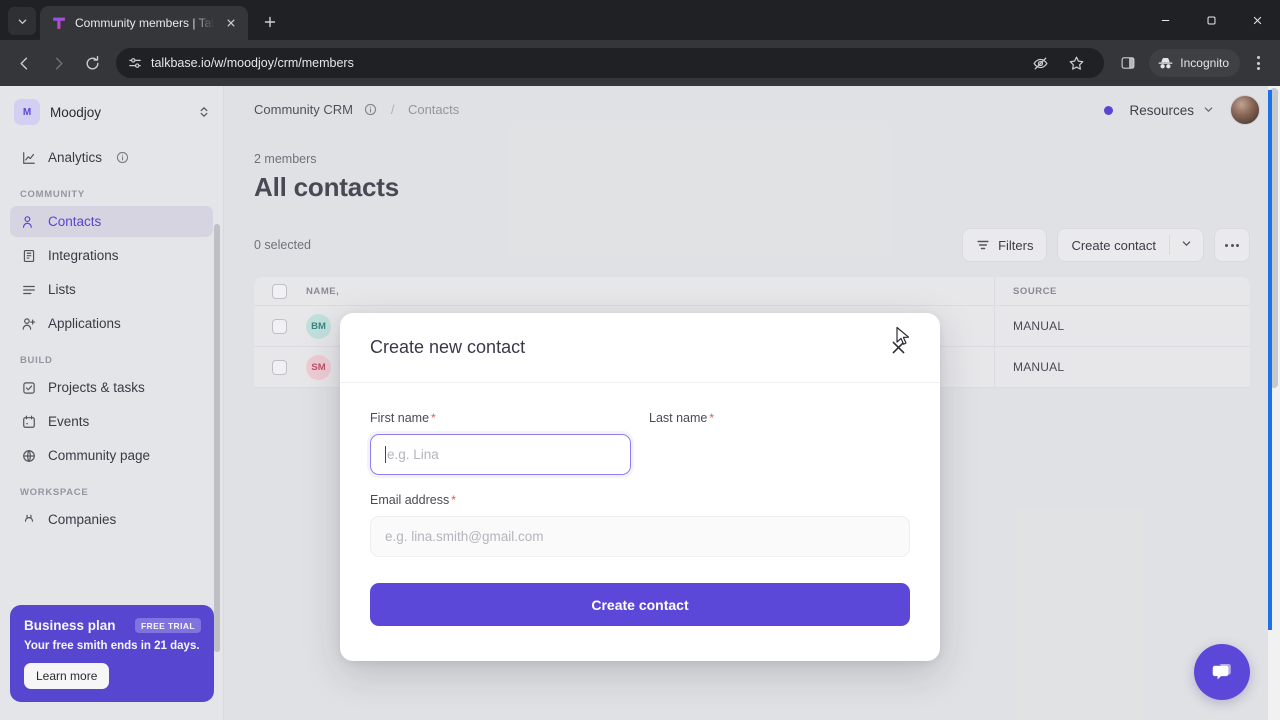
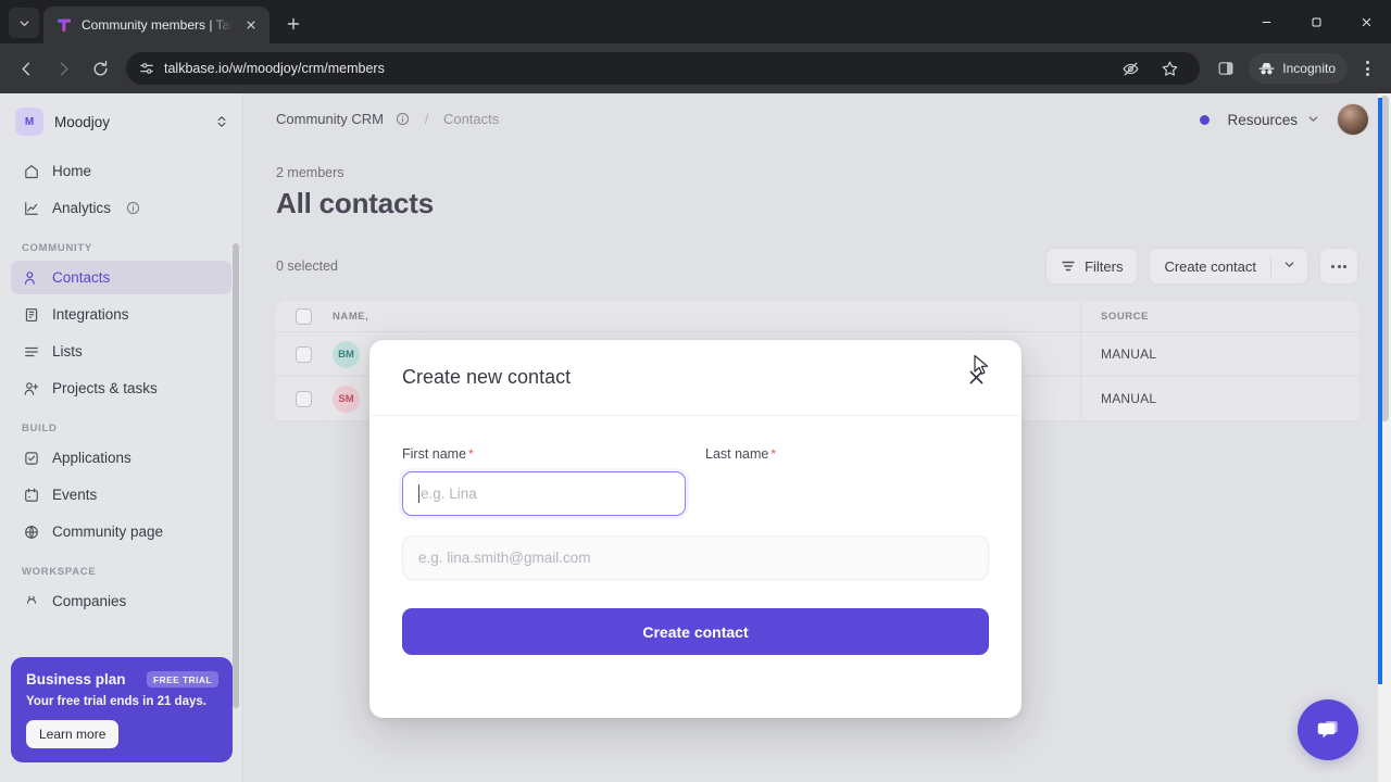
  Community members | Tal
  talkbase.io/w/moodjoy/crm/members
  Incognito
  M
  Moodjoy
+ Home
  Analytics
  COMMUNITY
  Contacts
  Integrations
  Lists
- Applications
+ Projects & tasks
  BUILD
- Projects & tasks
+ Applications
  Events
  Community page
  WORKSPACE
  Companies
  Business plan
  FREE TRIAL
- Your free smith ends in 21 days.
+ Your free trial ends in 21 days.
  Learn more
  Community CRM / Contacts
  Resources
  2 members
  All contacts
  0 selected
  Filters
  Create contact
  NAME,
  SOURCE
  BM
  MANUAL
  SM
  MANUAL
  Create new contact
  First name *
  e.g. Lina
  Last name *
- Email address *
  e.g. lina.smith@gmail.com
  Create contact
